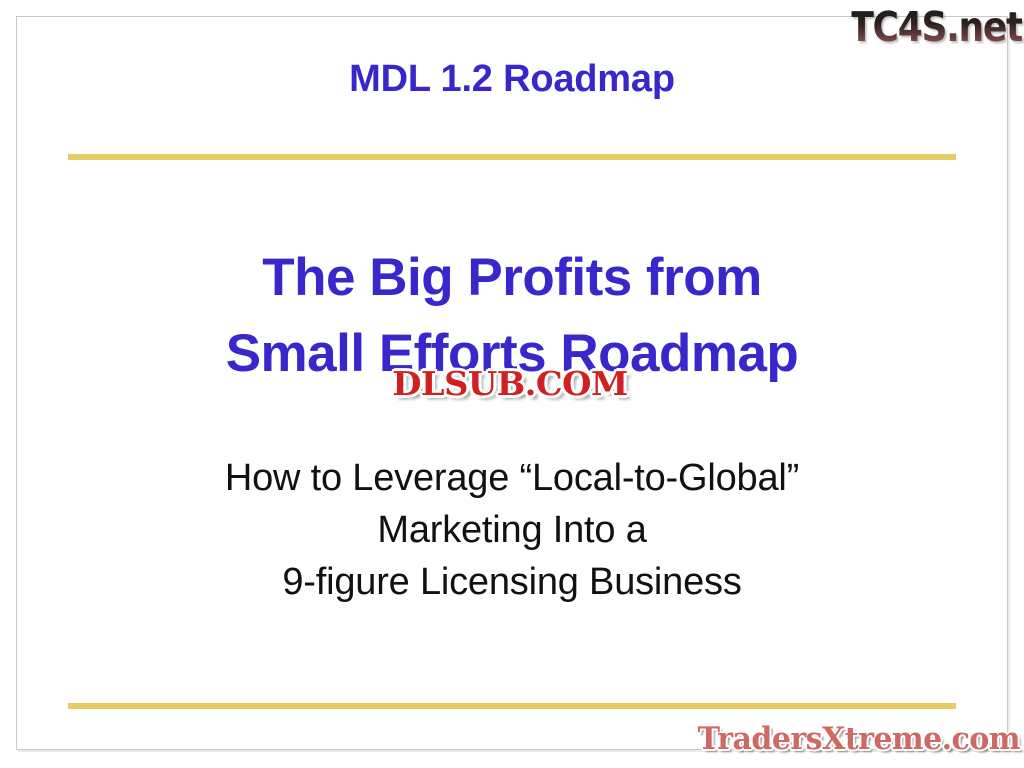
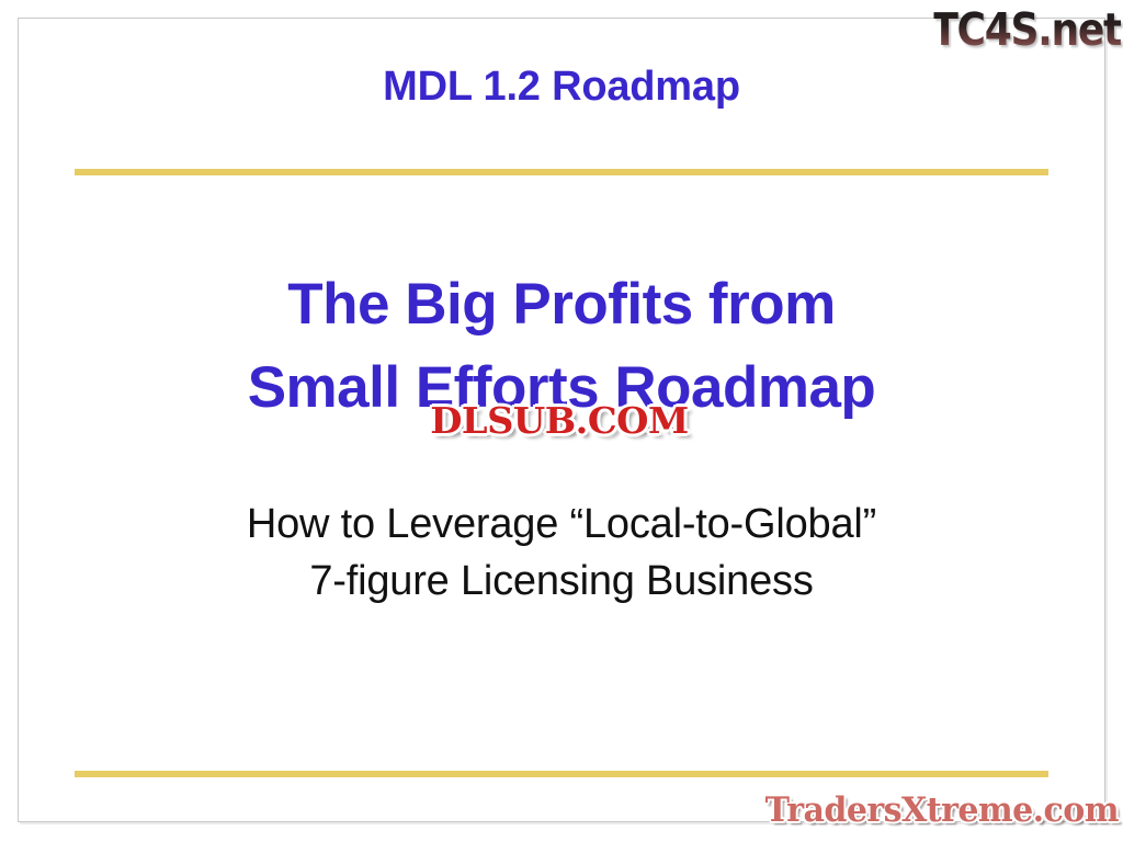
  MDL 1.2 Roadmap
  The Big Profits from
  Small Efforts Roadmap
  How to Leverage “Local-to-Global”
- Marketing Into a
- 9-figure Licensing Business
+ 7-figure Licensing Business
  TC4S.net
  DLSUB.COM
  TradersXtreme.com
